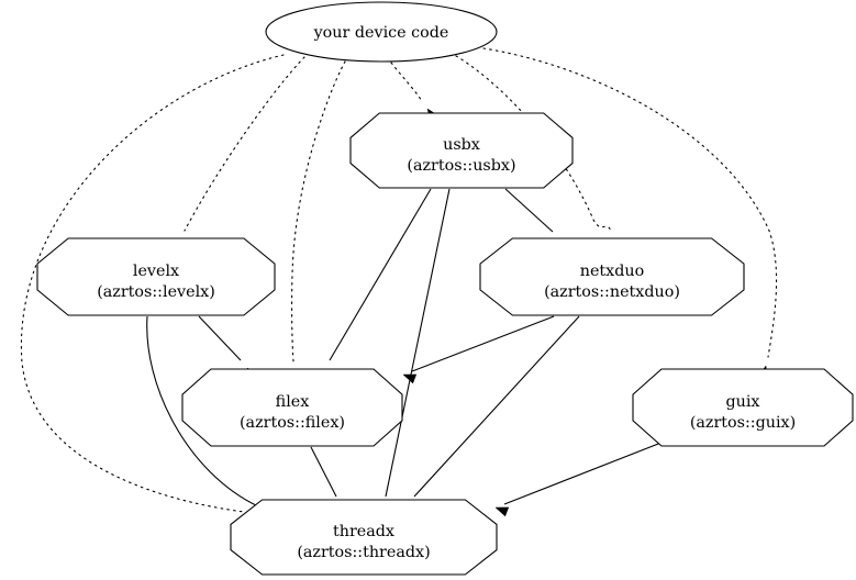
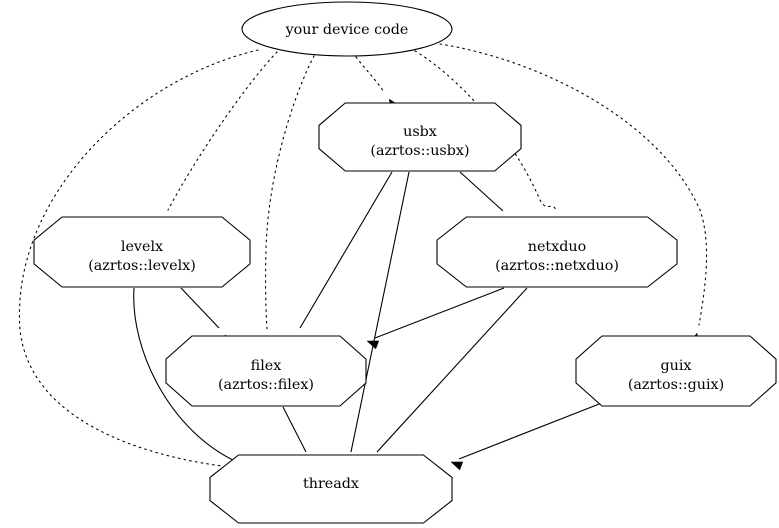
  your device code
  usbx
  (azrtos::usbx)
  levelx
  (azrtos::levelx)
  netxduo
  (azrtos::netxduo)
  filex
  (azrtos::filex)
  guix
  (azrtos::guix)
  threadx
- (azrtos::threadx)
